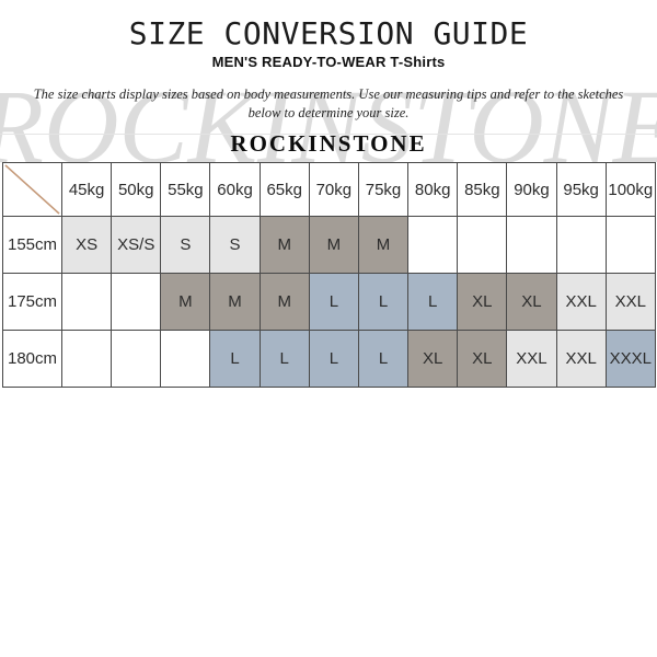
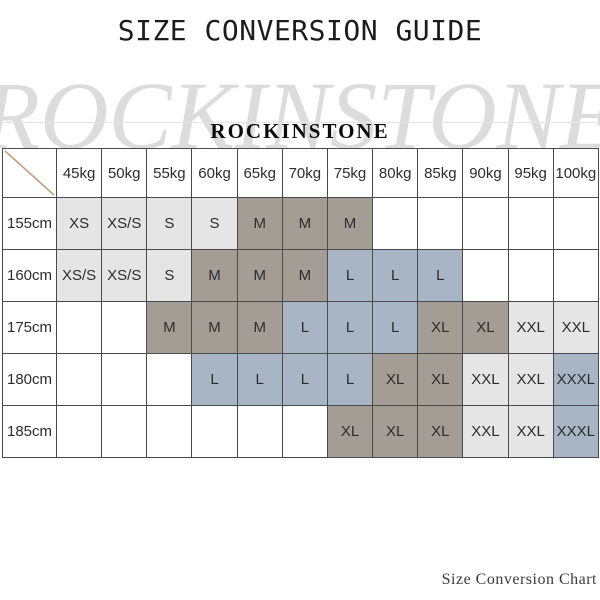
  ROCKINSTONE
  SIZE CONVERSION GUIDE
- MEN'S READY-TO-WEAR T-Shirts
- The size charts display sizes based on body measurements. Use our measuring tips and refer to the sketches
- below to determine your size.
  ROCKINSTONE
  	45kg	50kg	55kg	60kg	65kg	70kg	75kg	80kg	85kg	90kg	95kg	100kg
  155cm	XS	XS/S	S	S	M	M	M
+ 160cm	XS/S	XS/S	S	M	M	M	L	L	L
  175cm			M	M	M	L	L	L	XL	XL	XXL	XXL
  180cm				L	L	L	L	XL	XL	XXL	XXL	XXXL
+ 185cm							XL	XL	XL	XXL	XXL	XXXL
+ Size Conversion Chart
